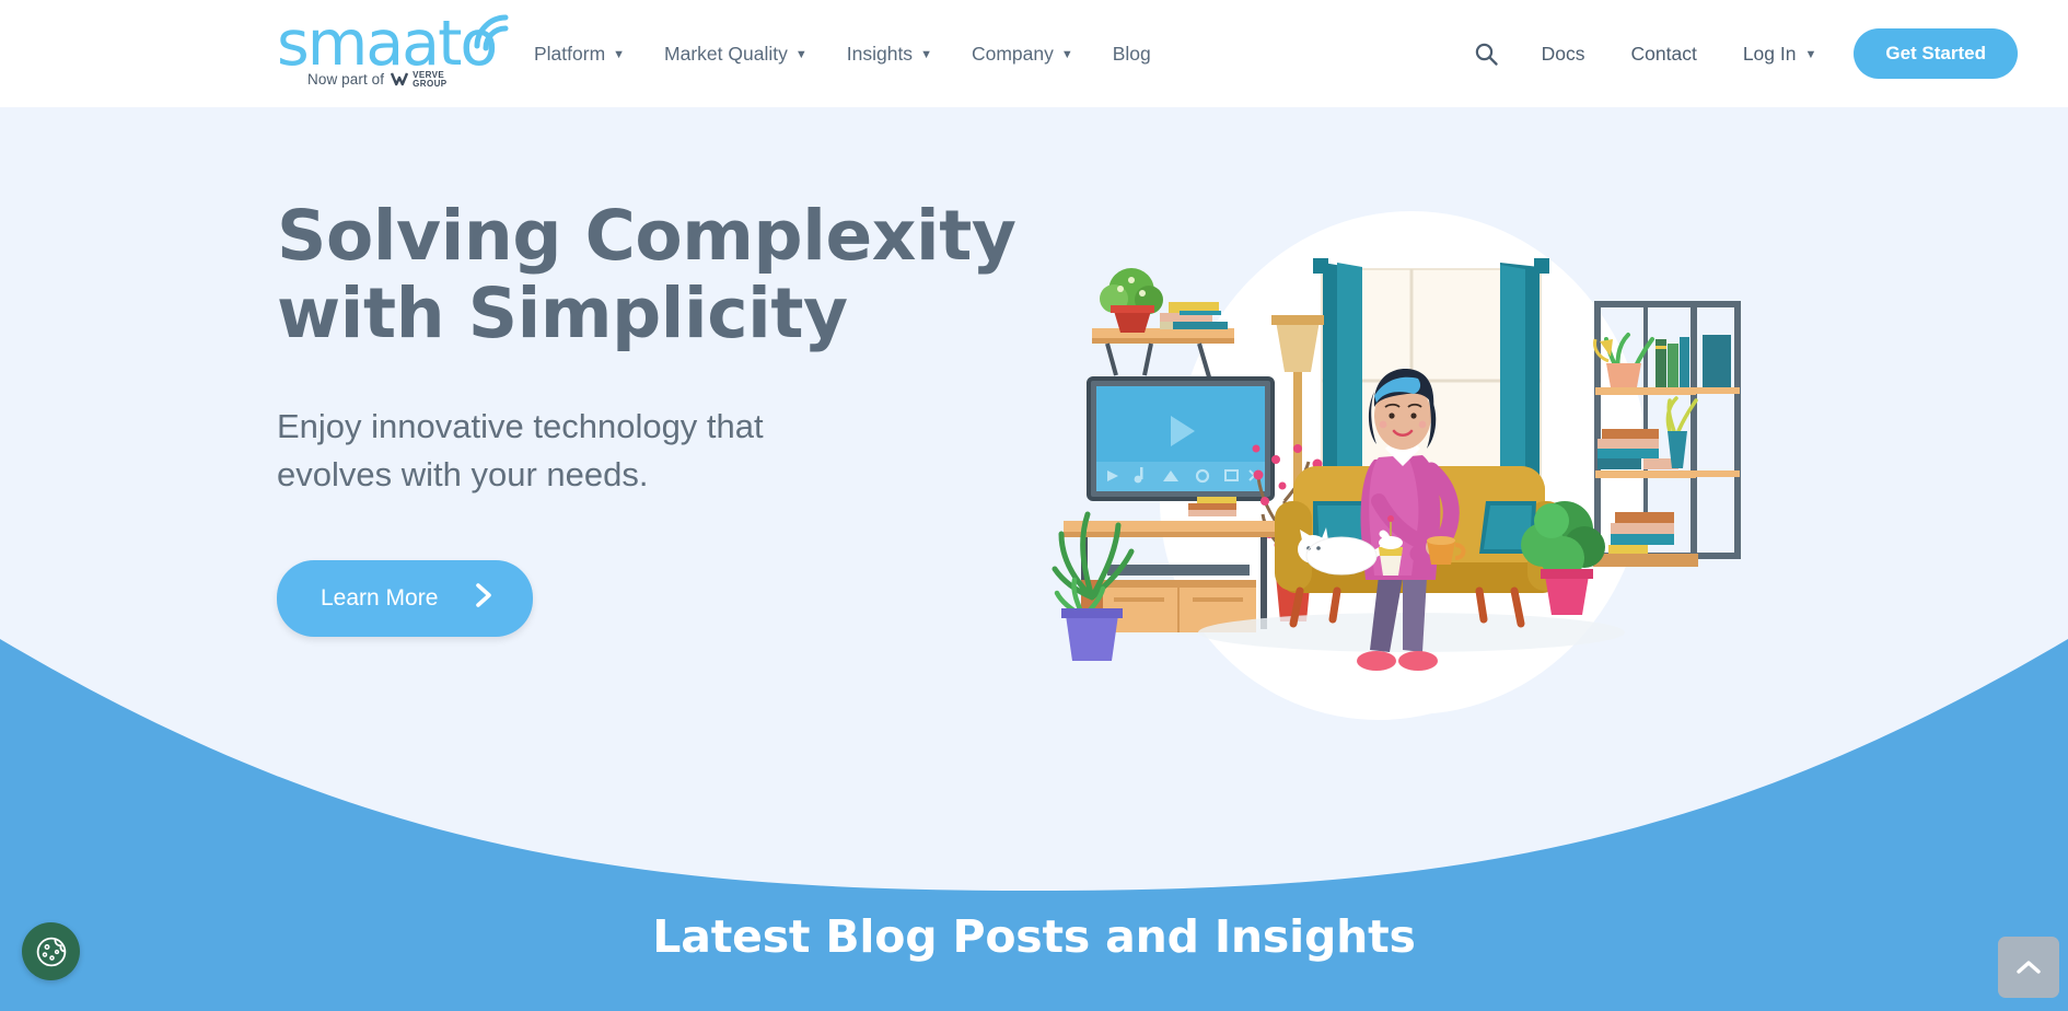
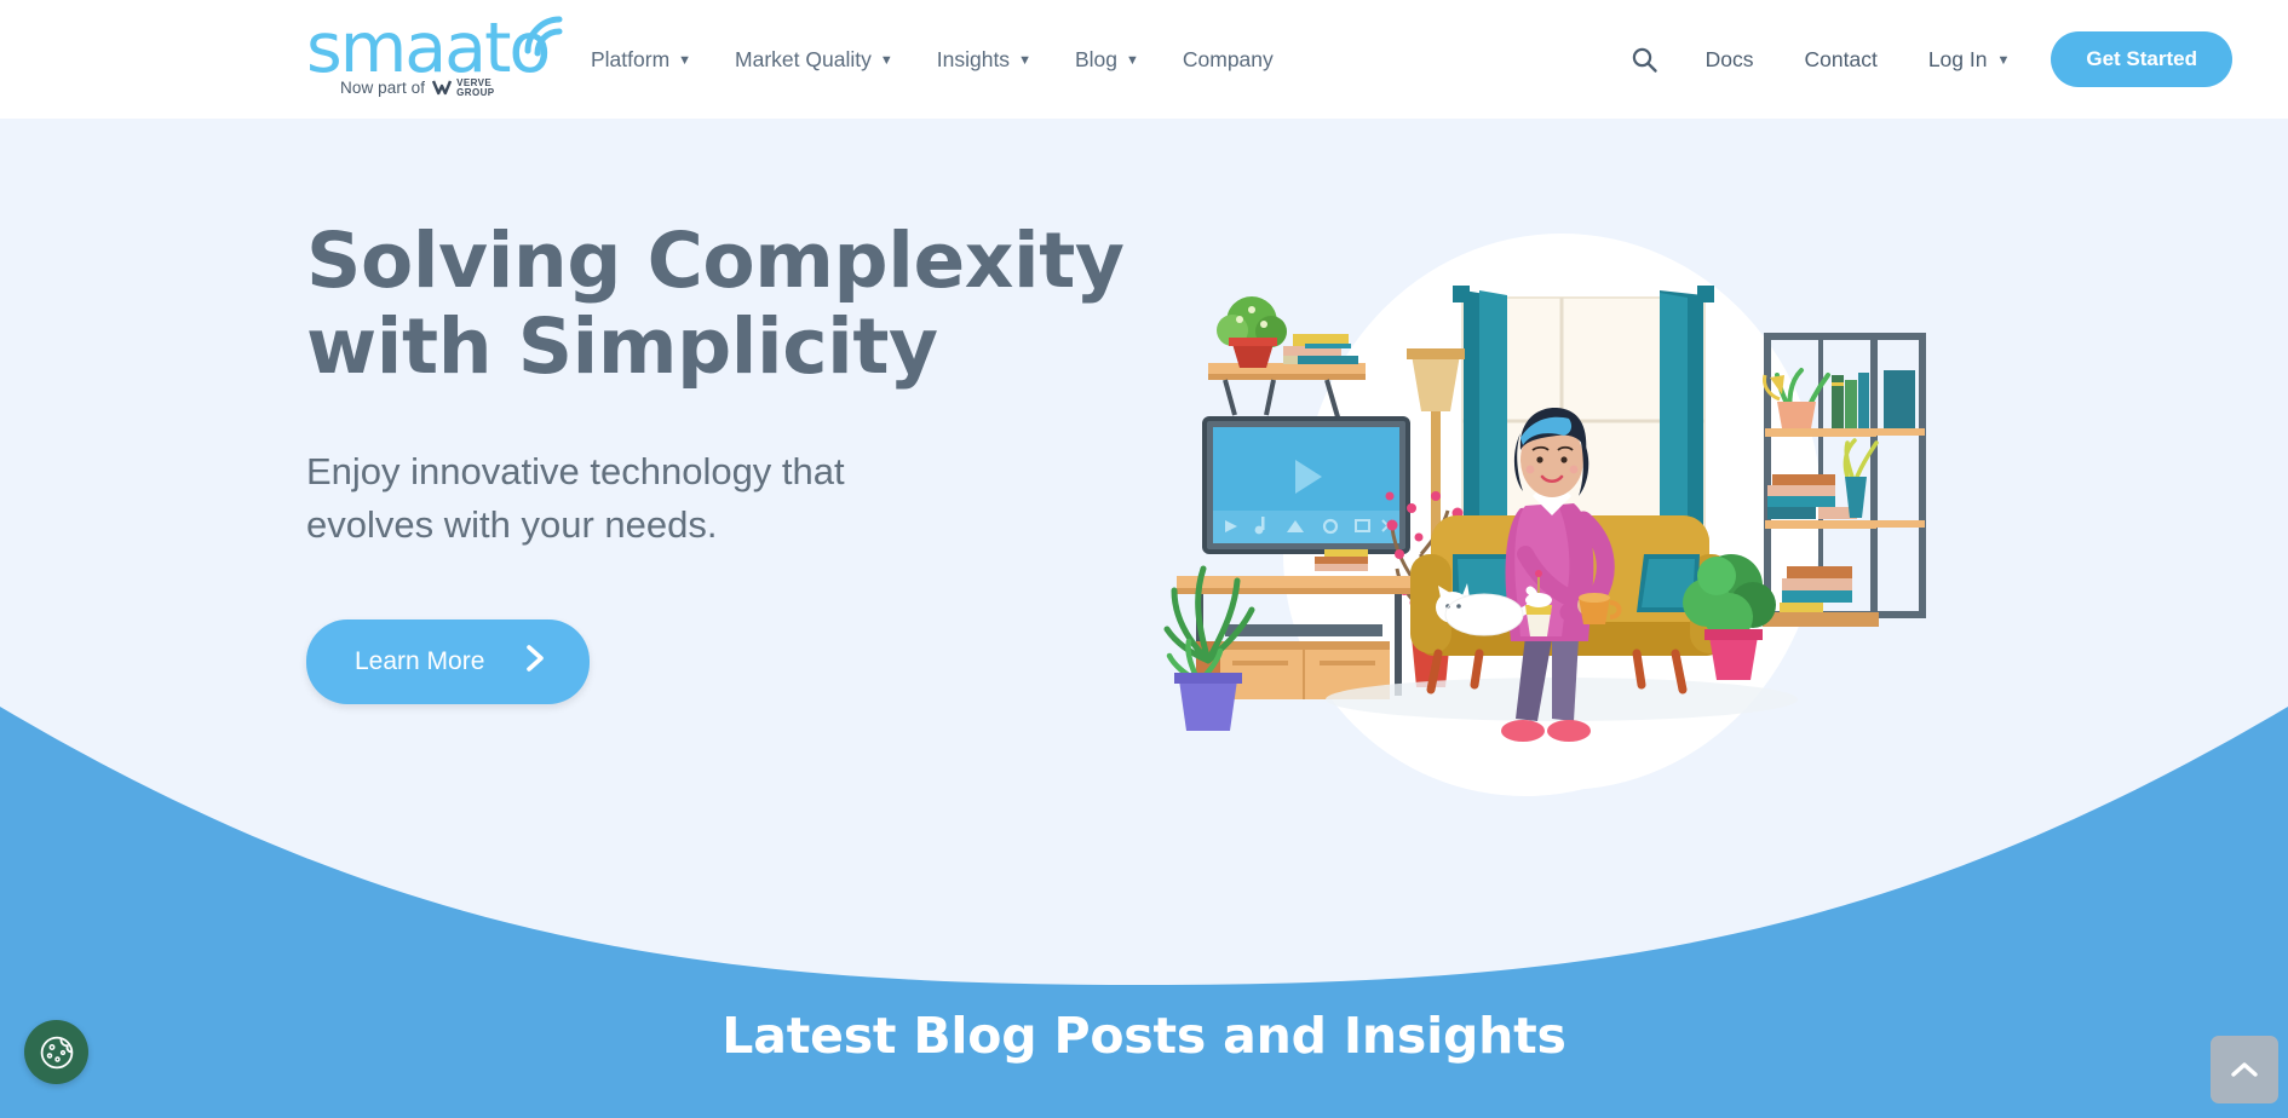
  smaat
  Now part of
  VERVE
  GROUP
  Platform
  ▼
  Market Quality
  ▼
  Insights
  ▼
- Company
+ Blog
  ▼
- Blog
+ Company
  Docs
  Contact
  Log In
  ▼
  Get Started
  Solving Complexity
  with Simplicity
  Enjoy innovative technology that
  evolves with your needs.
  Learn More
  Latest Blog Posts and Insights
